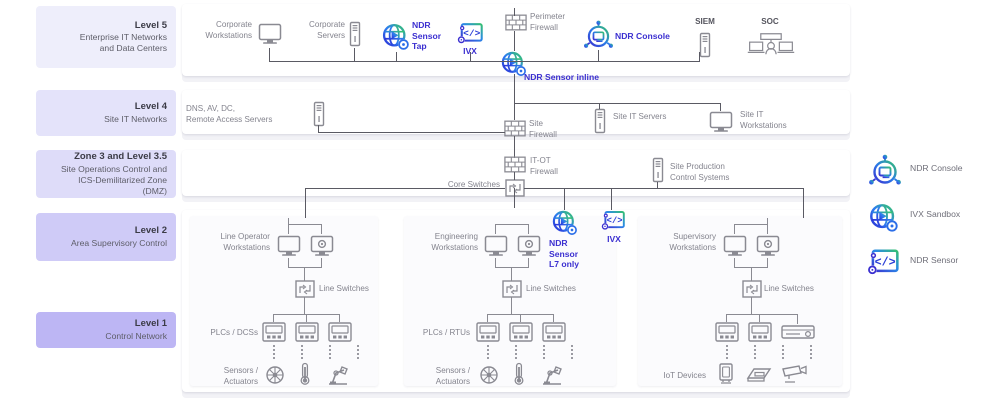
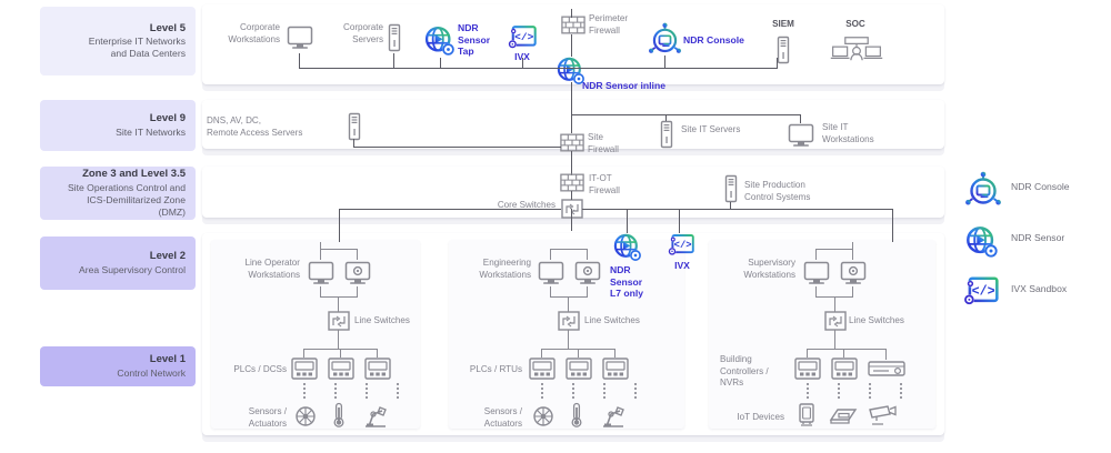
  Level 5
  Enterprise IT Networks
  and Data Centers
- Level 4
+ Level 9
  Site IT Networks
  Zone 3 and Level 3.5
  Site Operations Control and
  ICS-Demilitarized Zone
  (DMZ)
  Level 2
  Area Supervisory Control
  Level 1
  Control Network
  Corporate
  Workstations
  Corporate
  Servers
  NDR
  Sensor
  Tap
  </>
  IVX
  Perimeter
  Firewall
  NDR Console
  SIEM
  SOC
  NDR Sensor inline
  DNS, AV, DC,
  Remote Access Servers
  Site
  Firewall
  Site IT Servers
  Site IT
  Workstations
  IT-OT
  Firewall
  Core Switches
  Site Production
  Control Systems
  Line Operator
  Workstations
  Line Switches
  PLCs / DCSs
  Sensors /
  Actuators
  Engineering
  Workstations
  NDR
  Sensor
  L7 only
  </>
  IVX
  Line Switches
  PLCs / RTUs
  Sensors /
  Actuators
  Supervisory
  Workstations
  Line Switches
+ Building
+ Controllers /
+ NVRs
  IoT Devices
  NDR Console
- IVX Sandbox
+ NDR Sensor
  </>
- NDR Sensor
+ IVX Sandbox
